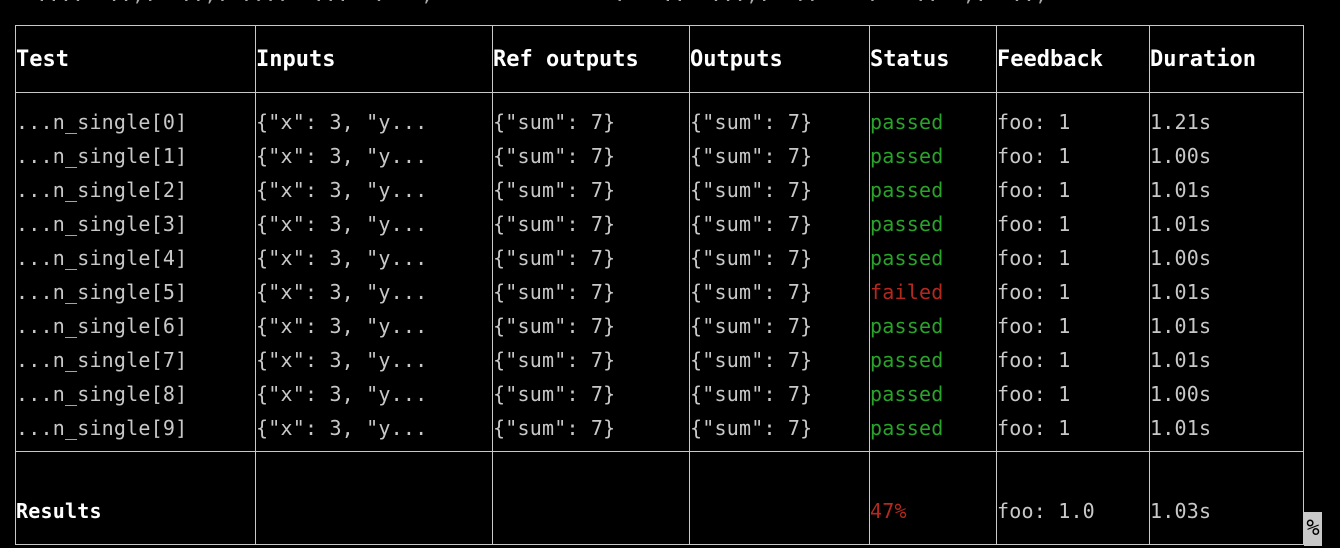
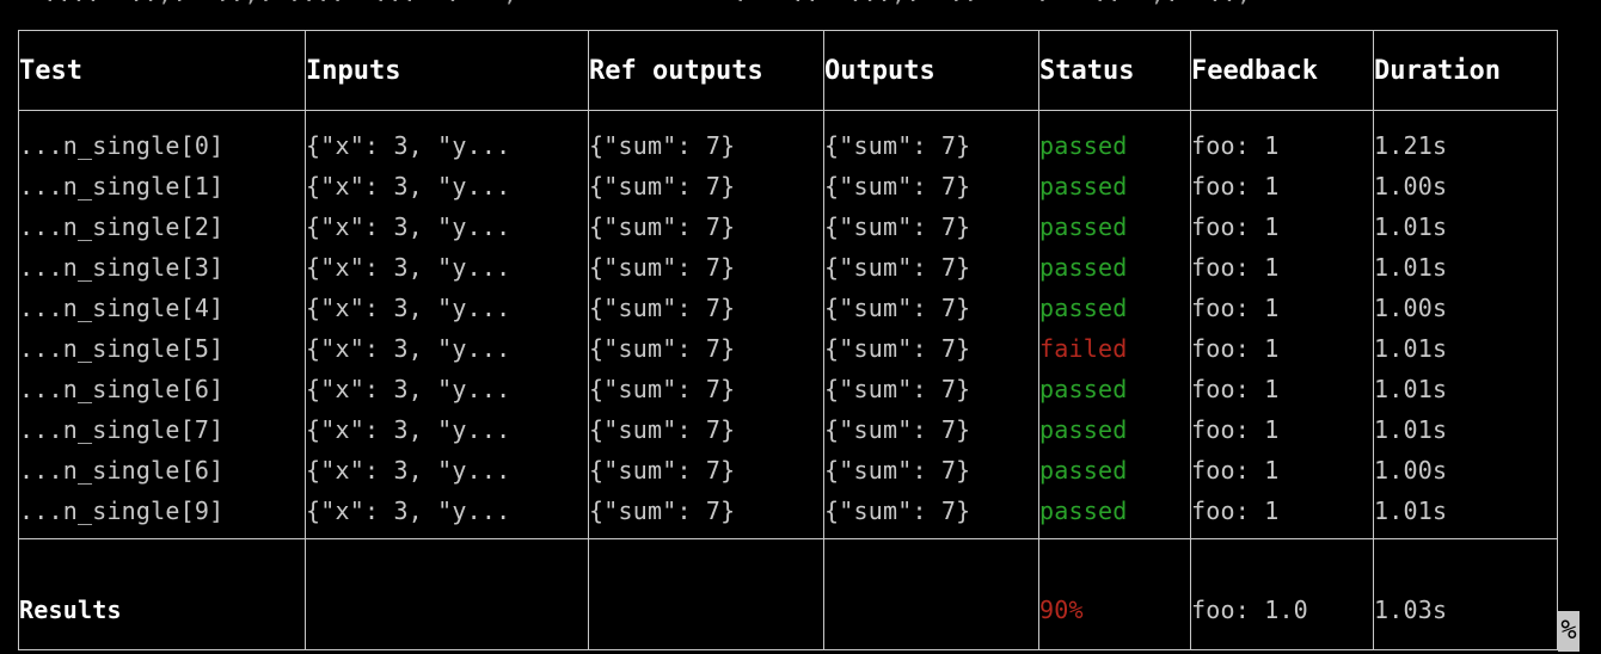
  Test	Inputs	Ref outputs	Outputs	Status	Feedback	Duration
- ...n_single[0]...n_single[1]...n_single[2]...n_single[3]...n_single[4]...n_single[5]...n_single[6]...n_single[7]...n_single[8]...n_single[9]	{"x": 3, "y...{"x": 3, "y...{"x": 3, "y...{"x": 3, "y...{"x": 3, "y...{"x": 3, "y...{"x": 3, "y...{"x": 3, "y...{"x": 3, "y...{"x": 3, "y...	{"sum": 7}{"sum": 7}{"sum": 7}{"sum": 7}{"sum": 7}{"sum": 7}{"sum": 7}{"sum": 7}{"sum": 7}{"sum": 7}	{"sum": 7}{"sum": 7}{"sum": 7}{"sum": 7}{"sum": 7}{"sum": 7}{"sum": 7}{"sum": 7}{"sum": 7}{"sum": 7}	passedpassedpassedpassedpassedfailedpassedpassedpassedpassed	foo: 1foo: 1foo: 1foo: 1foo: 1foo: 1foo: 1foo: 1foo: 1foo: 1	1.21s1.00s1.01s1.01s1.00s1.01s1.01s1.01s1.00s1.01s
+ ...n_single[0]...n_single[1]...n_single[2]...n_single[3]...n_single[4]...n_single[5]...n_single[6]...n_single[7]...n_single[6]...n_single[9]	{"x": 3, "y...{"x": 3, "y...{"x": 3, "y...{"x": 3, "y...{"x": 3, "y...{"x": 3, "y...{"x": 3, "y...{"x": 3, "y...{"x": 3, "y...{"x": 3, "y...	{"sum": 7}{"sum": 7}{"sum": 7}{"sum": 7}{"sum": 7}{"sum": 7}{"sum": 7}{"sum": 7}{"sum": 7}{"sum": 7}	{"sum": 7}{"sum": 7}{"sum": 7}{"sum": 7}{"sum": 7}{"sum": 7}{"sum": 7}{"sum": 7}{"sum": 7}{"sum": 7}	passedpassedpassedpassedpassedfailedpassedpassedpassedpassed	foo: 1foo: 1foo: 1foo: 1foo: 1foo: 1foo: 1foo: 1foo: 1foo: 1	1.21s1.00s1.01s1.01s1.00s1.01s1.01s1.01s1.00s1.01s
- Results				47%	foo: 1.0	1.03s
+ Results				90%	foo: 1.0	1.03s
  %
